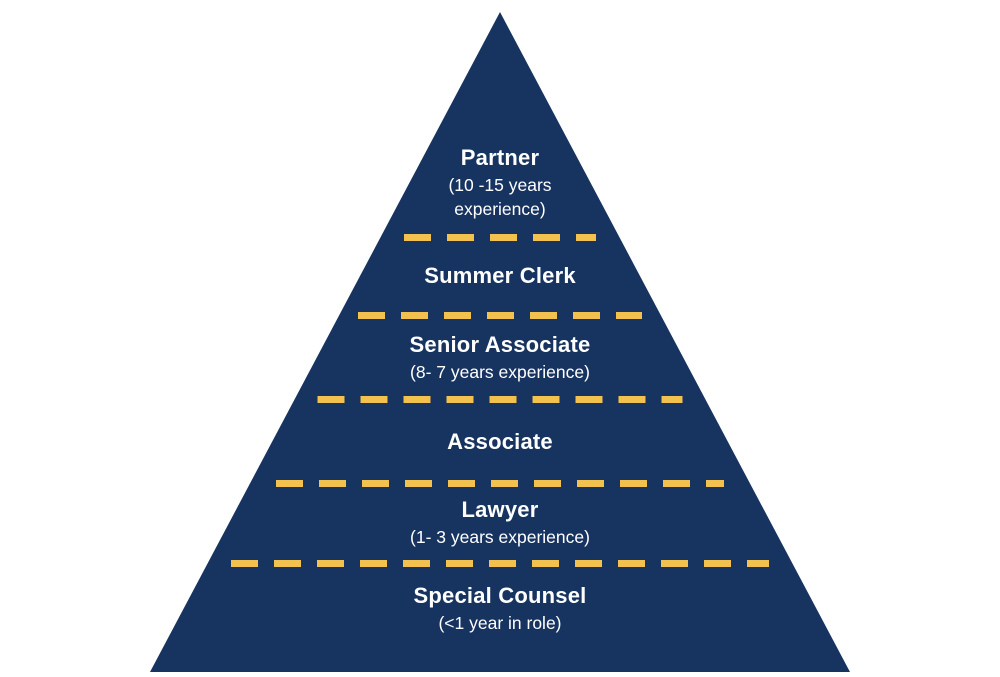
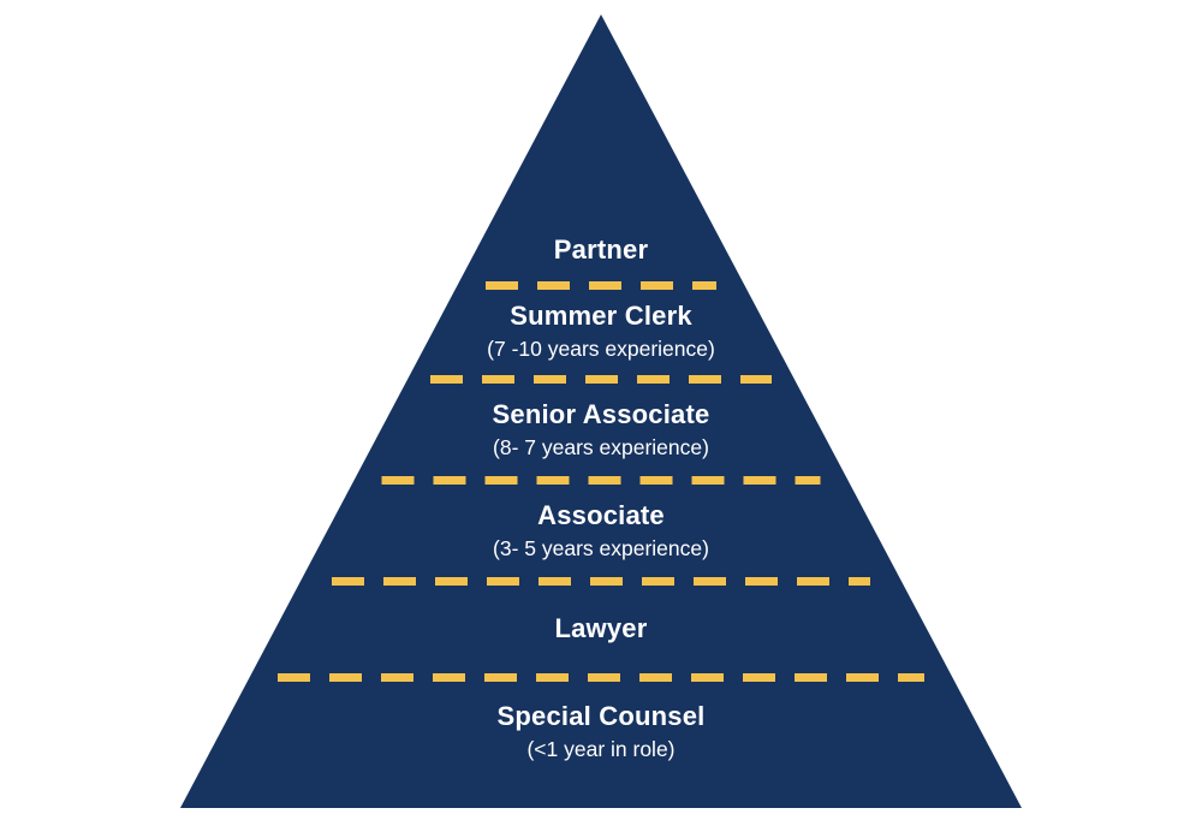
  Partner
- (10 -15 years experience)
  Summer Clerk
+ (7 -10 years experience)
  Senior Associate
  (8- 7 years experience)
  Associate
+ (3- 5 years experience)
  Lawyer
- (1- 3 years experience)
  Special Counsel
  (<1 year in role)
